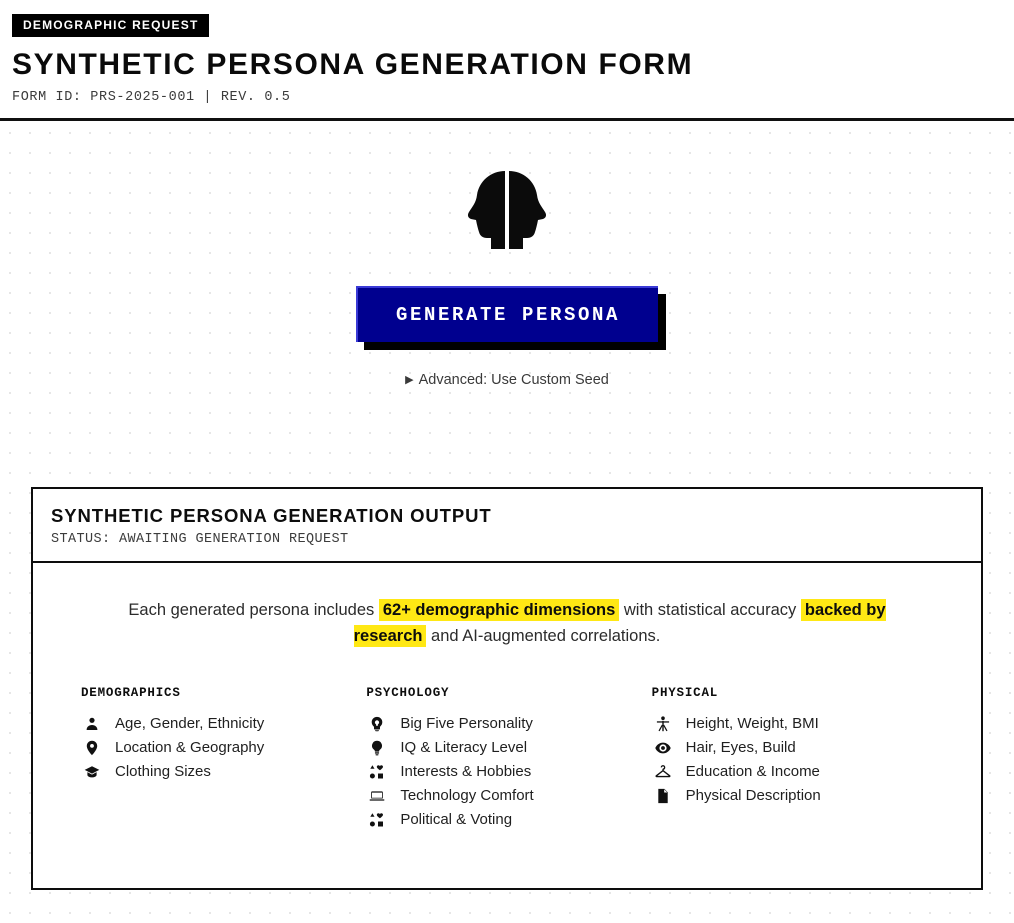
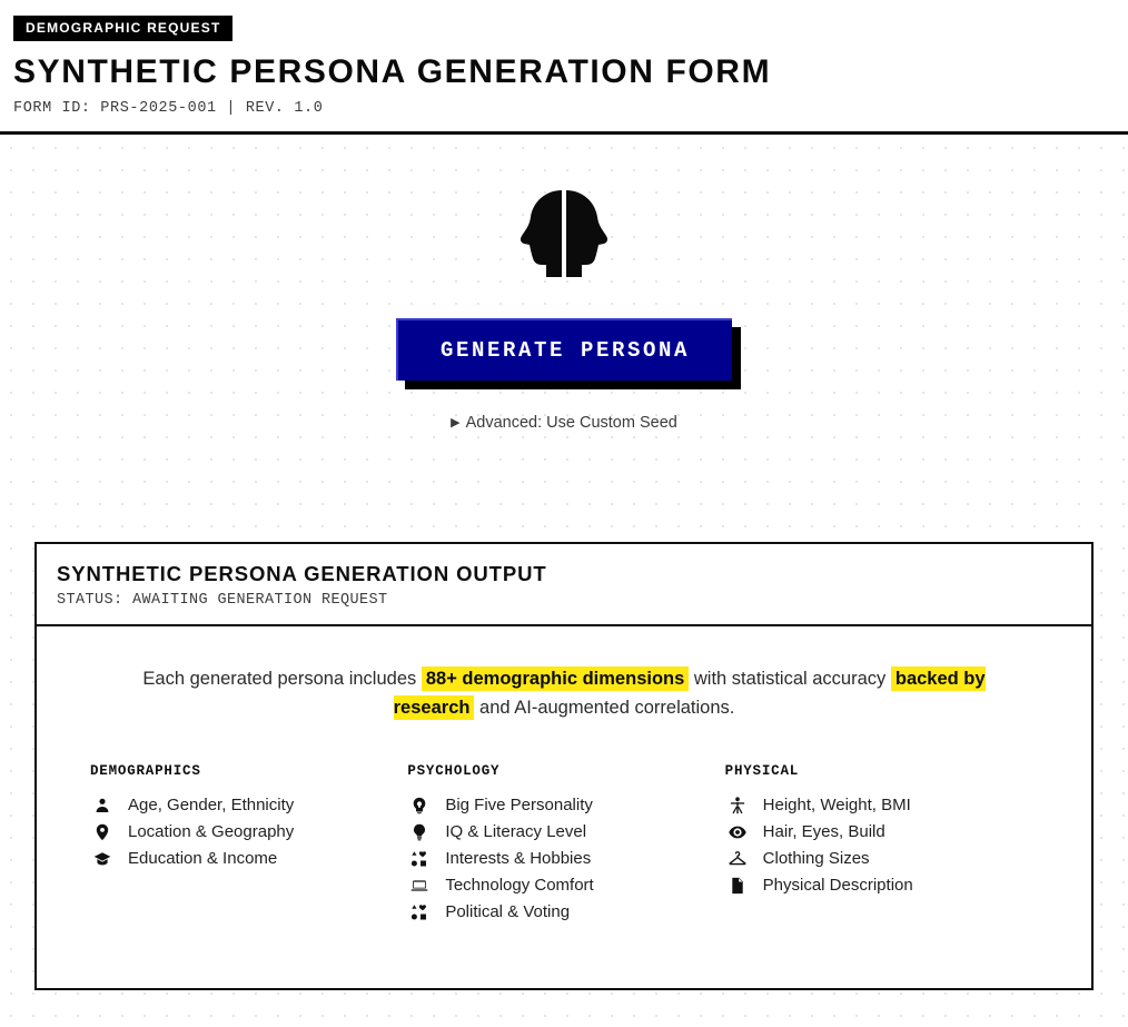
  DEMOGRAPHIC REQUEST
  SYNTHETIC PERSONA GENERATION FORM
- FORM ID: PRS-2025-001 | REV. 0.5
+ FORM ID: PRS-2025-001 | REV. 1.0
  GENERATE PERSONA
  ▶ Advanced: Use Custom Seed
  SYNTHETIC PERSONA GENERATION OUTPUT
  STATUS: AWAITING GENERATION REQUEST
- Each generated persona includes 62+ demographic dimensions with statistical accuracy backed by research and AI-augmented correlations.
+ Each generated persona includes 88+ demographic dimensions with statistical accuracy backed by research and AI-augmented correlations.
  DEMOGRAPHICS
  Age, Gender, Ethnicity
  Location & Geography
- Clothing Sizes
+ Education & Income
  PSYCHOLOGY
  Big Five Personality
  IQ & Literacy Level
  Interests & Hobbies
  Technology Comfort
  Political & Voting
  PHYSICAL
  Height, Weight, BMI
  Hair, Eyes, Build
- Education & Income
+ Clothing Sizes
  Physical Description
